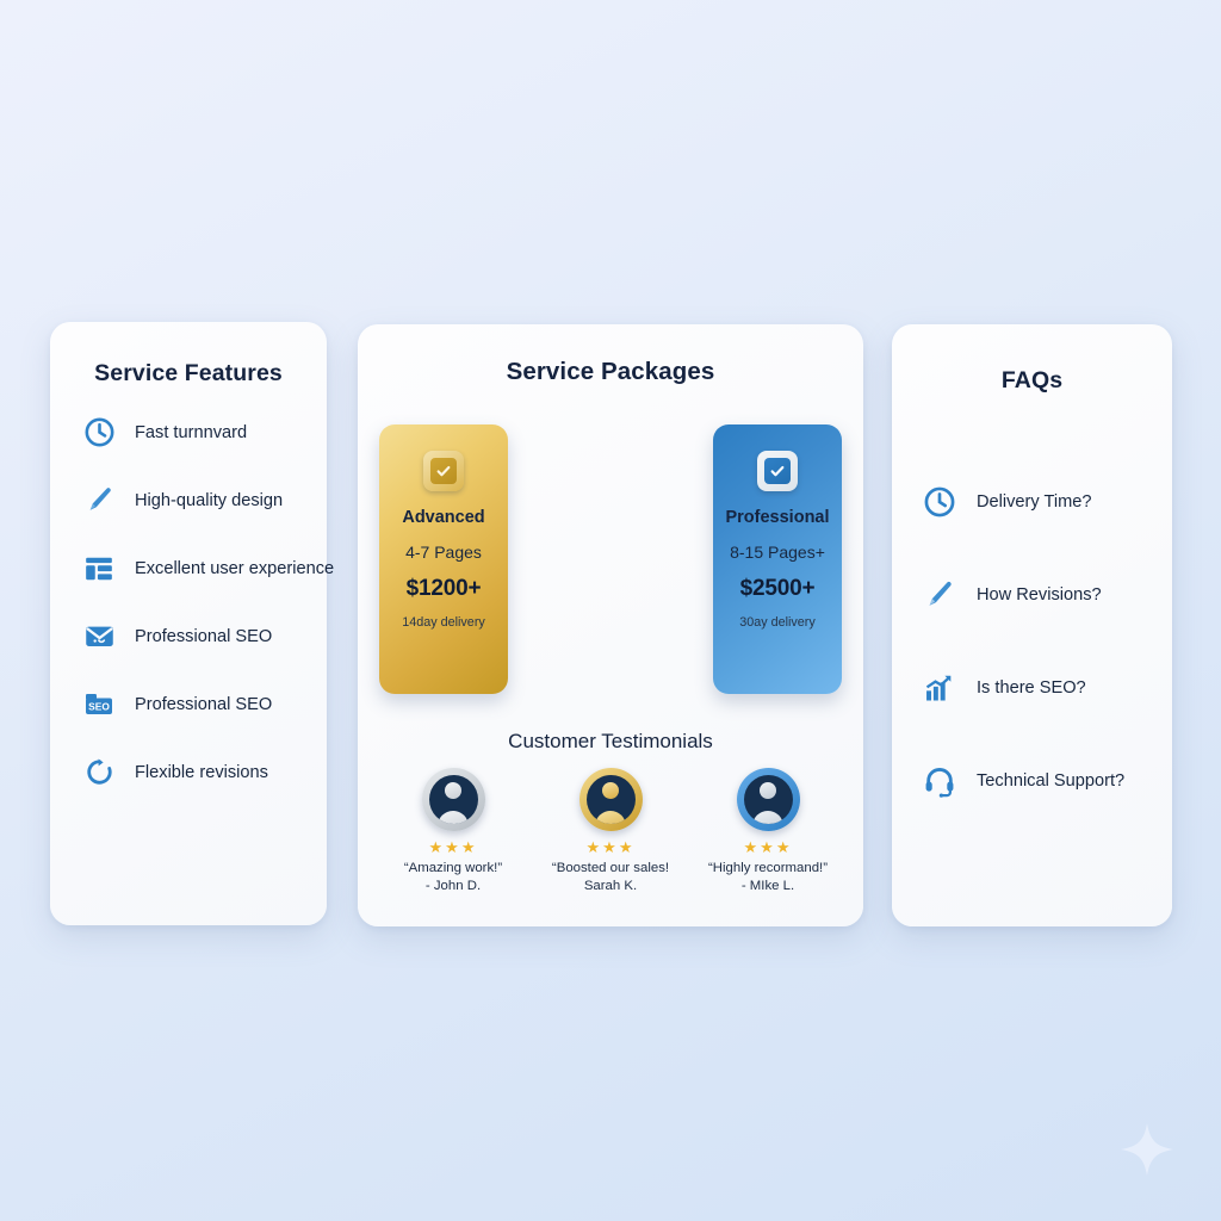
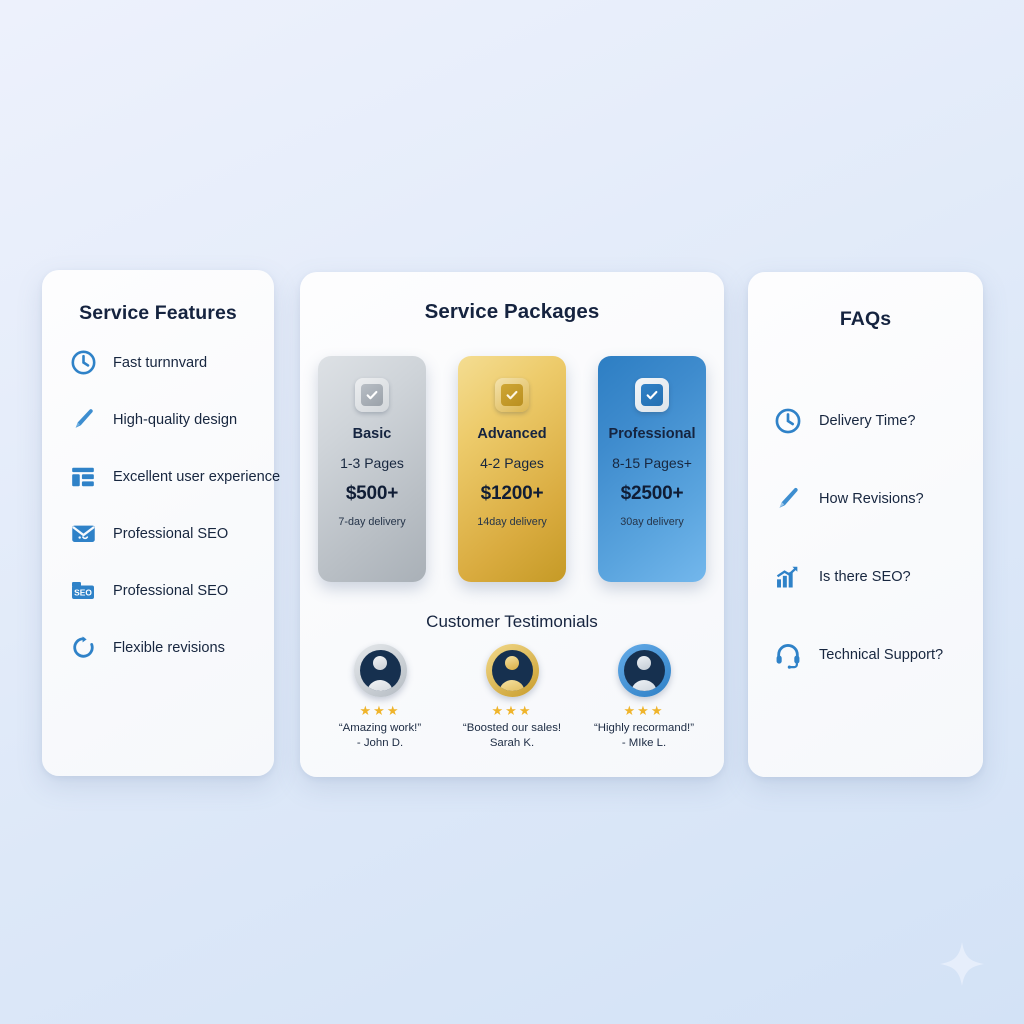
  Service Features
  Fast turnnvard
  High-quality design
  Excellent user experience
  Professional SEO
  SEO
  Professional SEO
  Flexible revisions
  Service Packages
+ Basic
+ 1-3 Pages
+ $500+
+ 7-day delivery
  Advanced
- 4-7 Pages
+ 4-2 Pages
  $1200+
  14day delivery
  Professional
  8-15 Pages+
  $2500+
  30ay delivery
  Customer Testimonials
  ★★★
  “Amazing work!”
  - John D.
  ★★★
  “Boosted our sales!
  Sarah K.
  ★★★
  “Highly recormand!”
  - MIke L.
  FAQs
  Delivery Time?
  How Revisions?
  Is there SEO?
  Technical Support?
